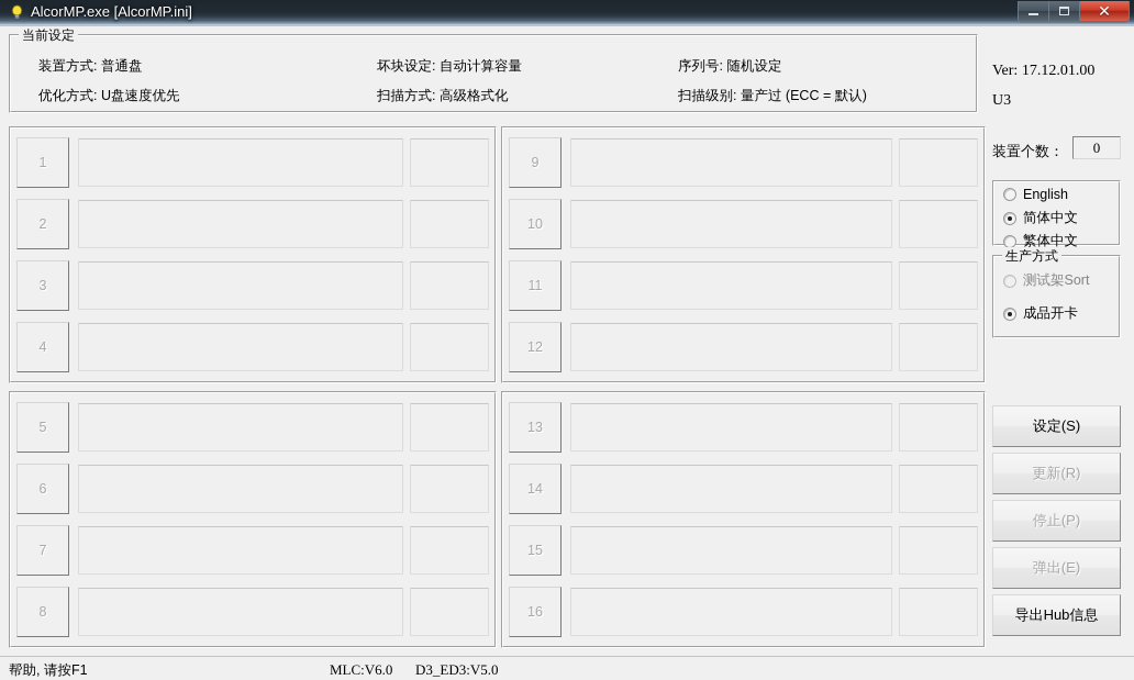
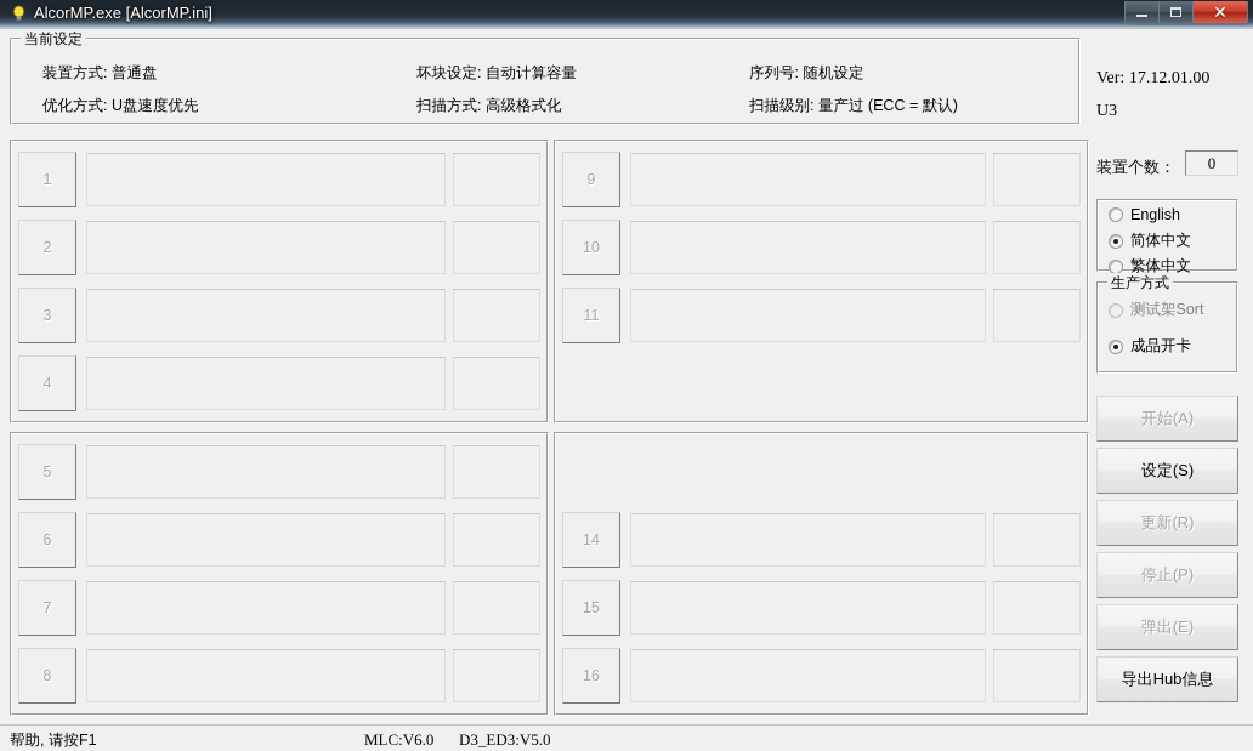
  AlcorMP.exe [AlcorMP.ini]
  ✕
  当前设定
  装置方式: 普通盘
  优化方式: U盘速度优先
  坏块设定: 自动计算容量
  扫描方式: 高级格式化
  序列号: 随机设定
  扫描级别: 量产过 (ECC = 默认)
  1
  2
  3
  4
  9
  10
  11
- 12
  5
  6
  7
  8
- 13
  14
  15
  16
  Ver: 17.12.01.00
  U3
  装置个数：
  0
  English
  简体中文
  繁体中文
  生产方式
  测试架Sort
  成品开卡
+ 开始(A)
  设定(S)
  更新(R)
  停止(P)
  弹出(E)
  导出Hub信息
  帮助, 请按F1
  MLC:V6.0
  D3_ED3:V5.0
